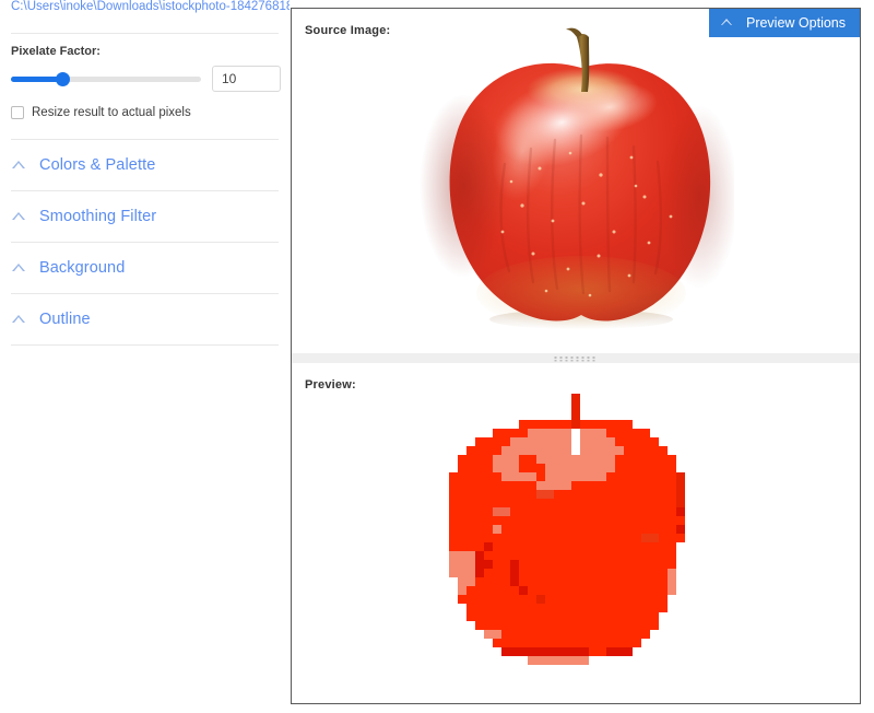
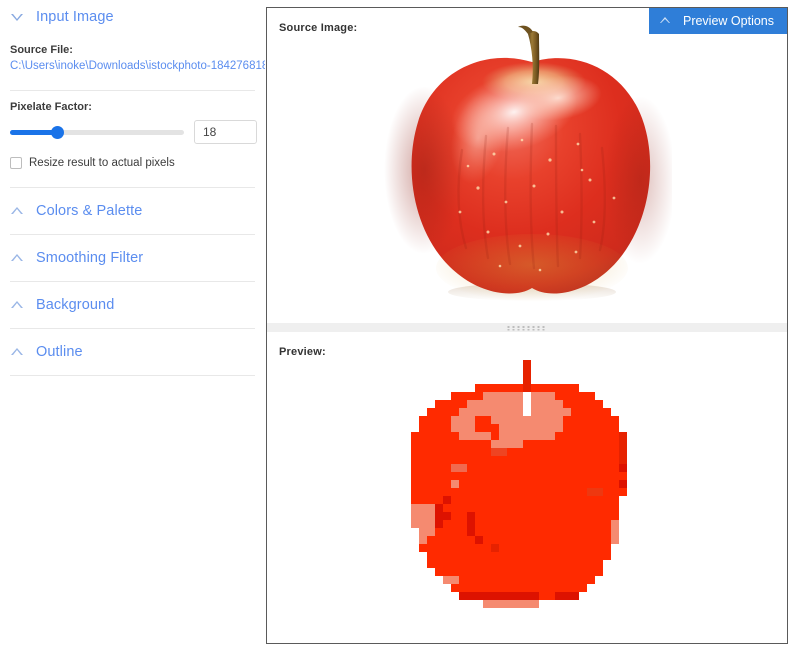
+ Input Image
+ Source File:
  C:\Users\inoke\Downloads\istockphoto-18427681
  Pixelate Factor:
- 10
+ 18
  Resize result to actual pixels
  Colors & Palette
  Smoothing Filter
  Background
  Outline
  Source Image:
  Preview Options
  Preview:
